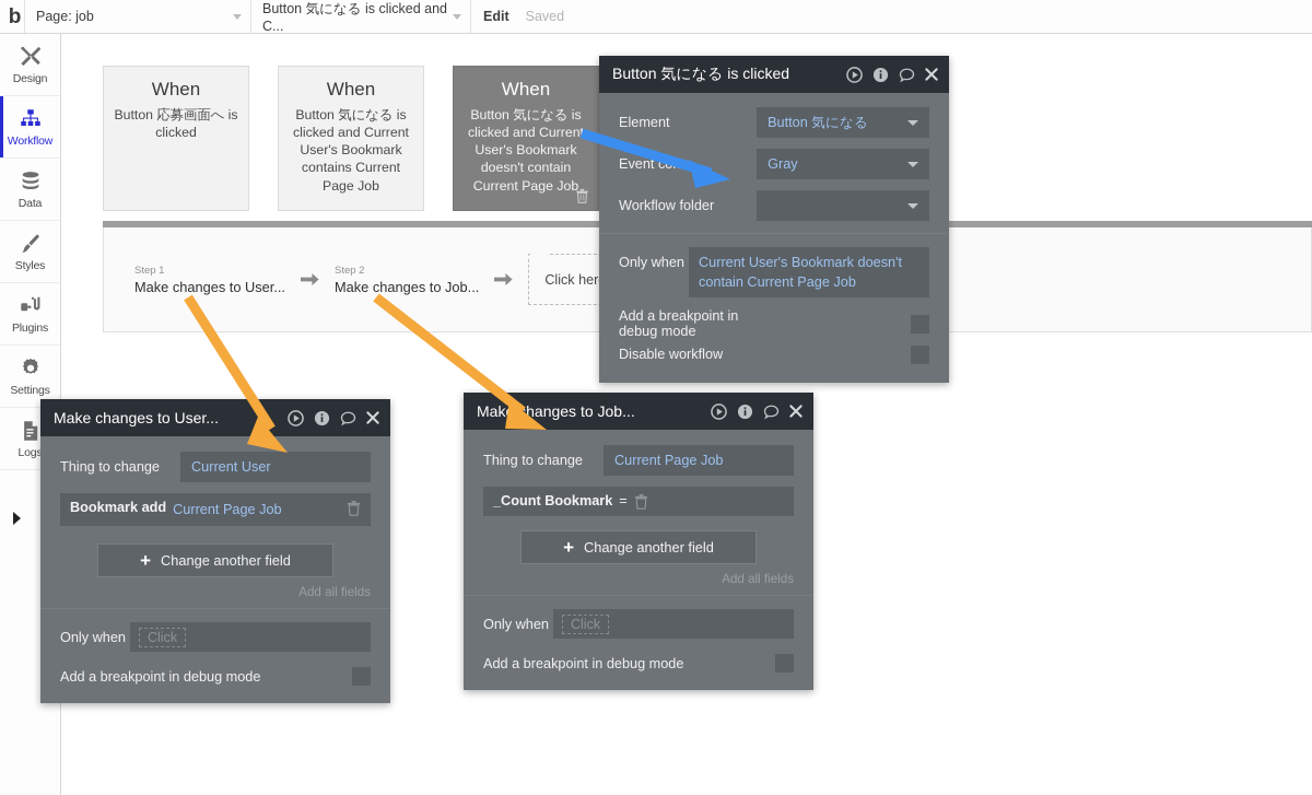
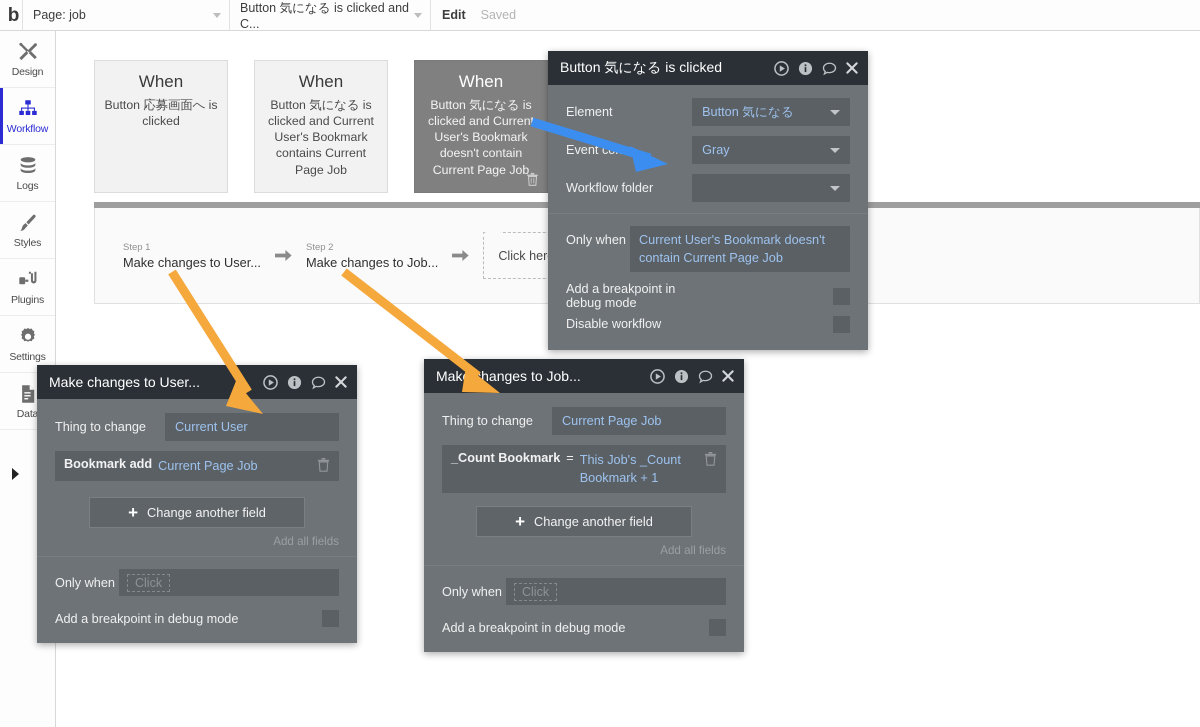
  b
  Page: job
  Button 気になる is clicked and C...
  Edit
  Saved
  Design
  Workflow
- Data
+ Logs
  Styles
  Plugins
  Settings
- Logs
+ Data
  When
  Button 応募画面へ is clicked
  When
  Button 気になる is clicked and Current User's Bookmark contains Current Page Job
  When
  Button 気になる is clicked and Current User's Bookmark doesn't contain Current Page Job
  Step 1
  Make changes to User...
  Step 2
  Make changes to Job...
  Button 気になる is clicked
  Element
  Button 気になる
  Gray
  Workflow folder
  Only when
  Current User's Bookmark doesn't contain Current Page Job
  Add a breakpoint in debug mode
  Disable workflow
  Make changes to User...
  Thing to change
  Current User
  Bookmark add
  Current Page Job
  +
  Change another field
  Add all fields
  Only when
  Click
  Add a breakpoint in debug mode
  Makhanges to Job...
  Thing to change
  Current Page Job
  _Count Bookmark
  =
+ This Job's _Count Bookmark + 1
  +
  Change another field
  Add all fields
  Only when
  Click
  Add a breakpoint in debug mode
